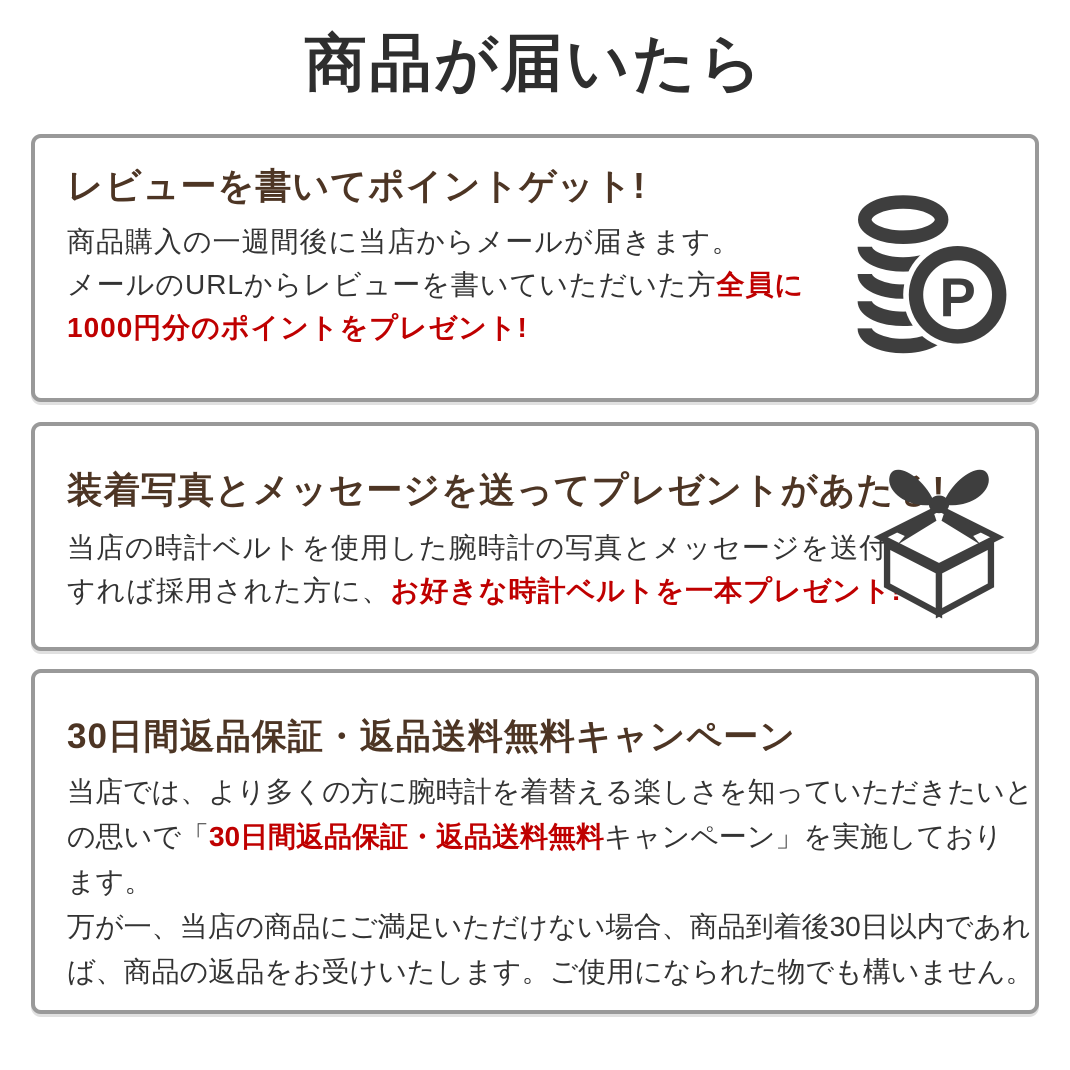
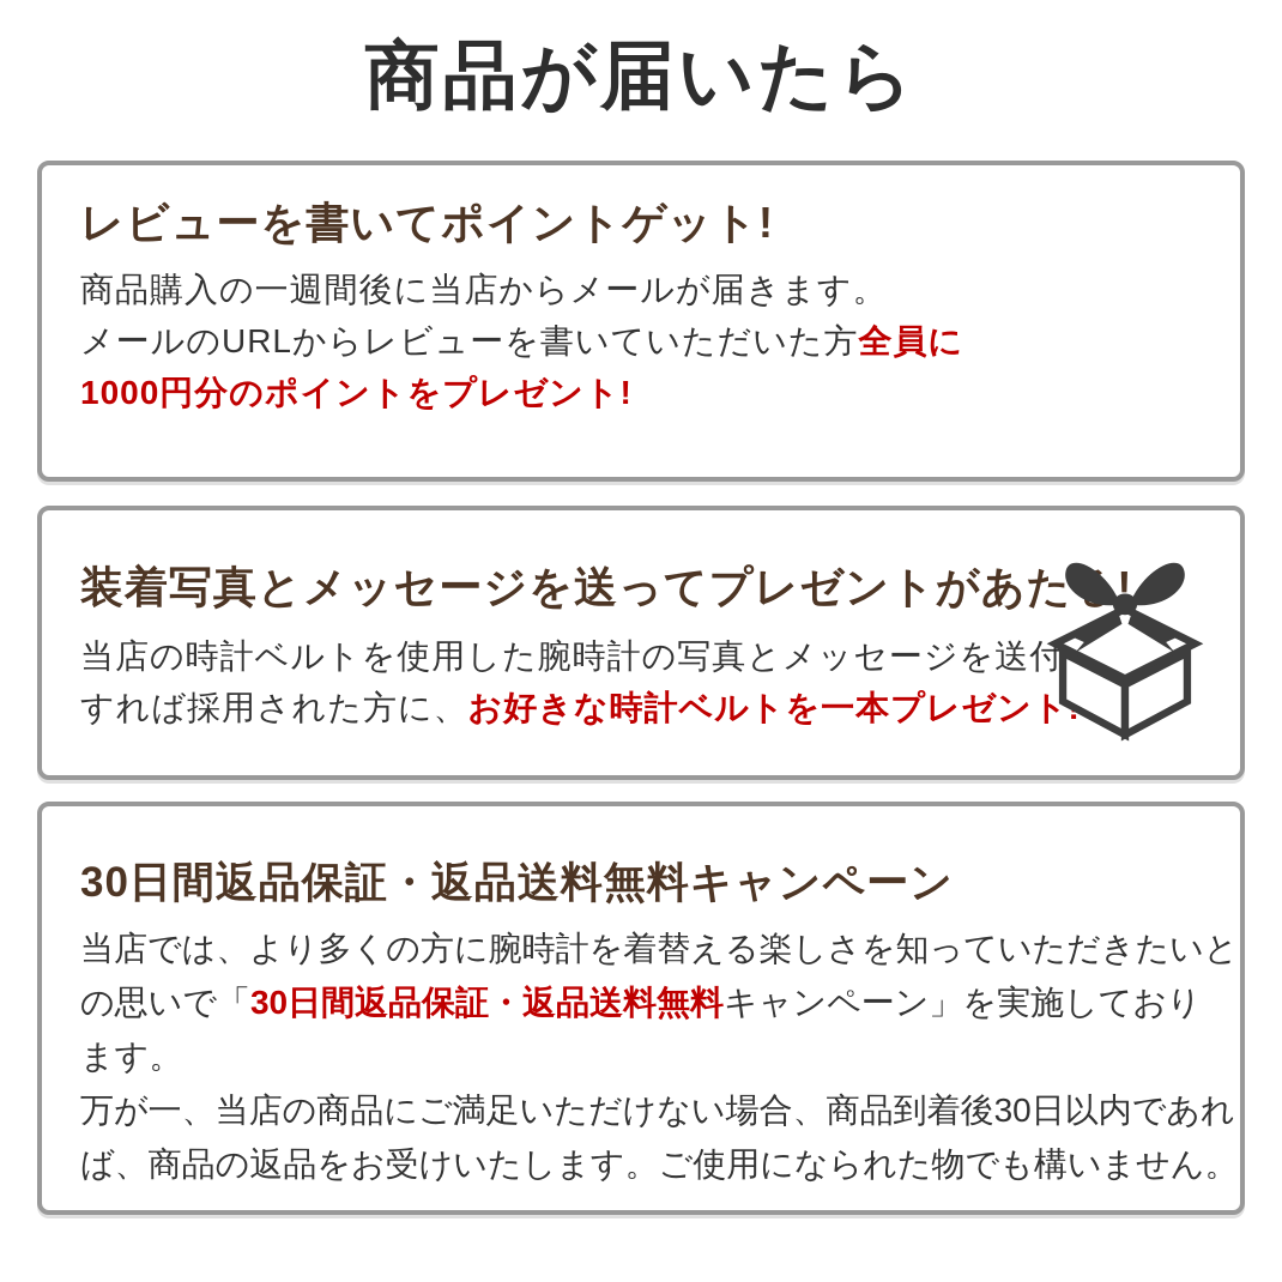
  商品が届いたら
  レビューを書いてポイントゲット!
  商品購入の一週間後に当店からメールが届きます。
  メールのURLからレビューを書いていただいた方全員に
  1000円分のポイントをプレゼント!
- P
  装着写真とメッセージを送ってプレゼントがあた!
  当店の時計ベルトを使用した腕時計の写真とメッセージを送付
  すれば採用された方に、お好きな時計ベルトを一本プレゼント
  30日間返品保証・返品送料無料キャンペーン
  当店では、より多くの方に腕時計を着替える楽しさを知っていただきたいと
  の思いで「30日間返品保証・返品送料無料キャンペーン」を実施しており
  ます。
  万が一、当店の商品にご満足いただけない場合、商品到着後30日以内であれ
  ば、商品の返品をお受けいたします。ご使用になられた物でも構いません。
